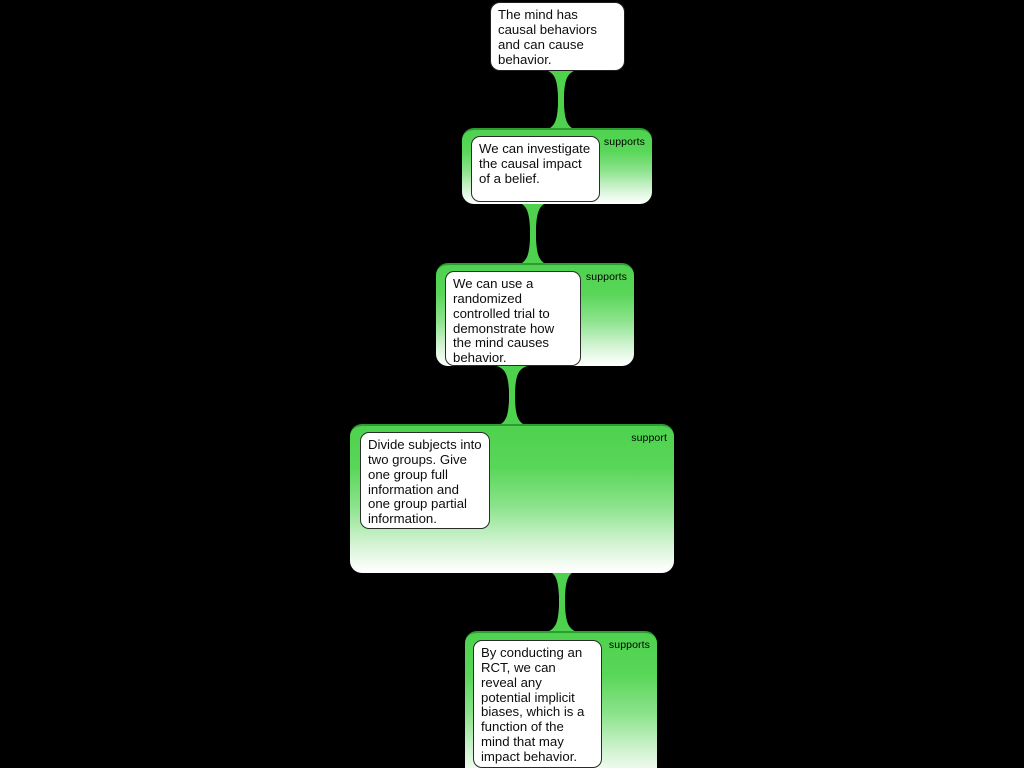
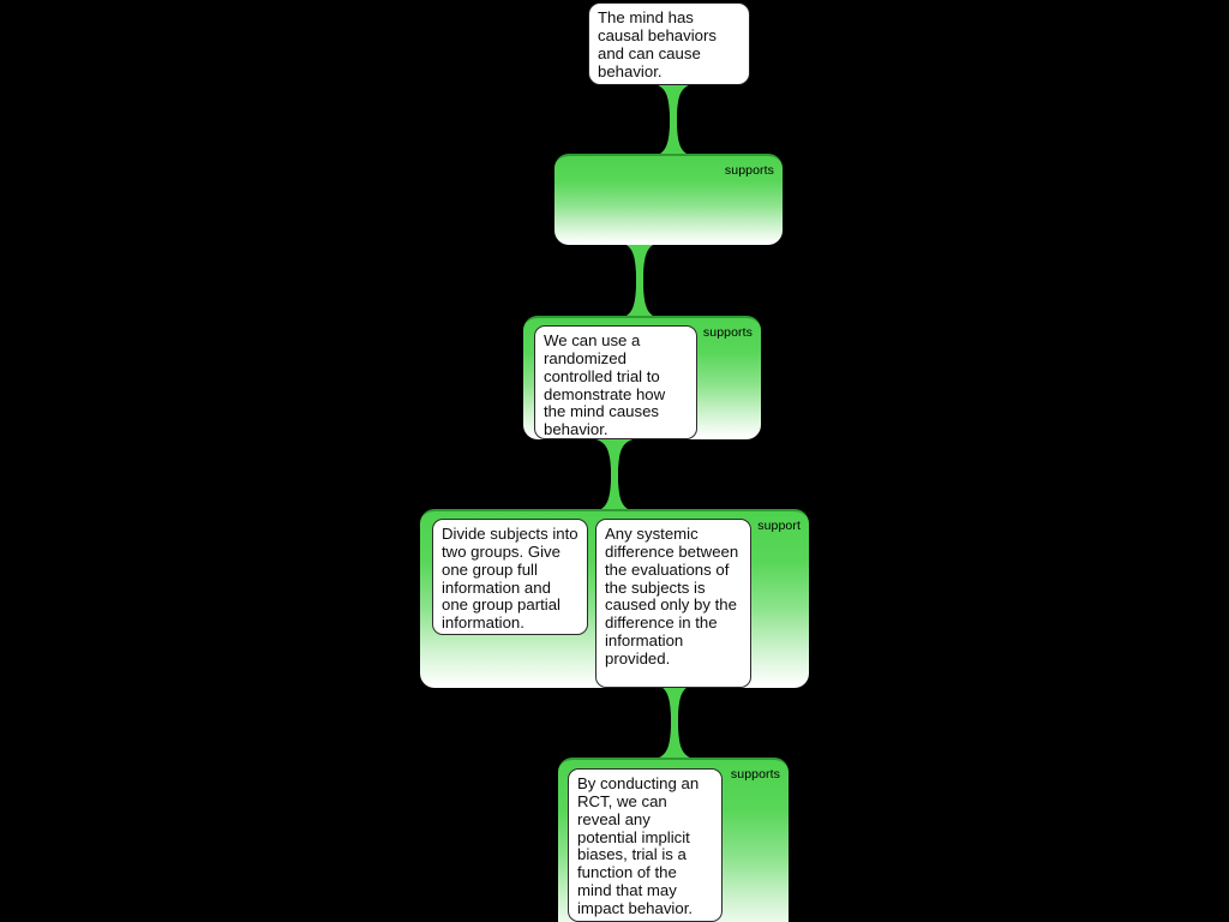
  The mind has causal behaviors and can cause behavior.
  supports
- We can investigate the causal impact of a belief.
  supports
  We can use a randomized controlled trial to demonstrate how the mind causes behavior.
  support
  Divide subjects into two groups. Give one group full information and one group partial information.
+ Any systemic difference between the evaluations of the subjects is caused only by the difference in the information provided.
  supports
- By conducting an RCT, we can reveal any potential implicit biases, which is a function of the mind that may impact behavior.
+ By conducting an RCT, we can reveal any potential implicit biases, trial is a function of the mind that may impact behavior.
